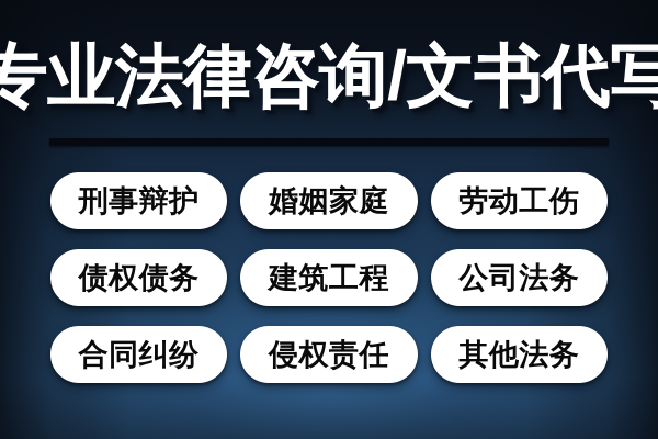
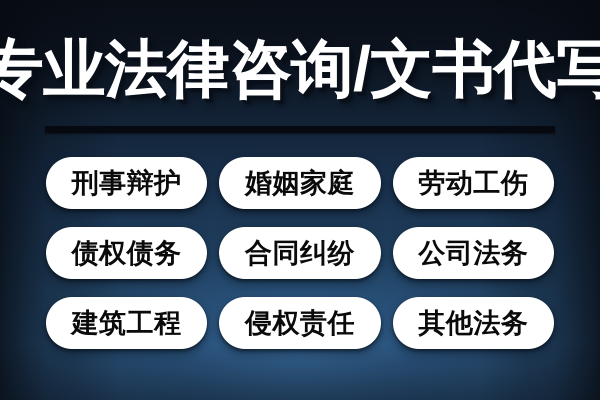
  专业法律咨询/文书代写
  刑事辩护
  婚姻家庭
  劳动工伤
  债权债务
- 建筑工程
+ 合同纠纷
  公司法务
- 合同纠纷
+ 建筑工程
  侵权责任
  其他法务
